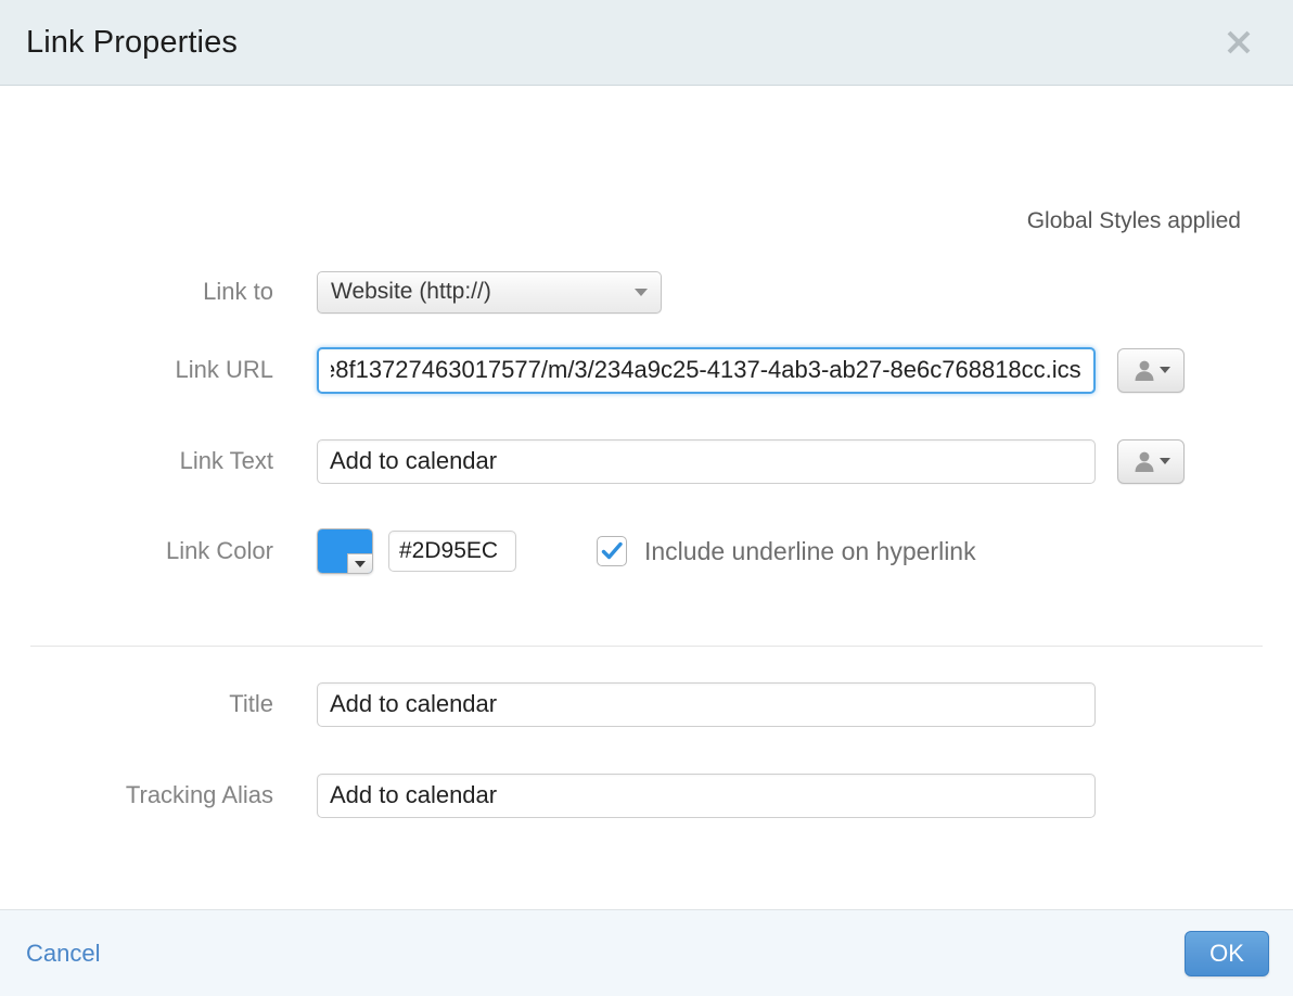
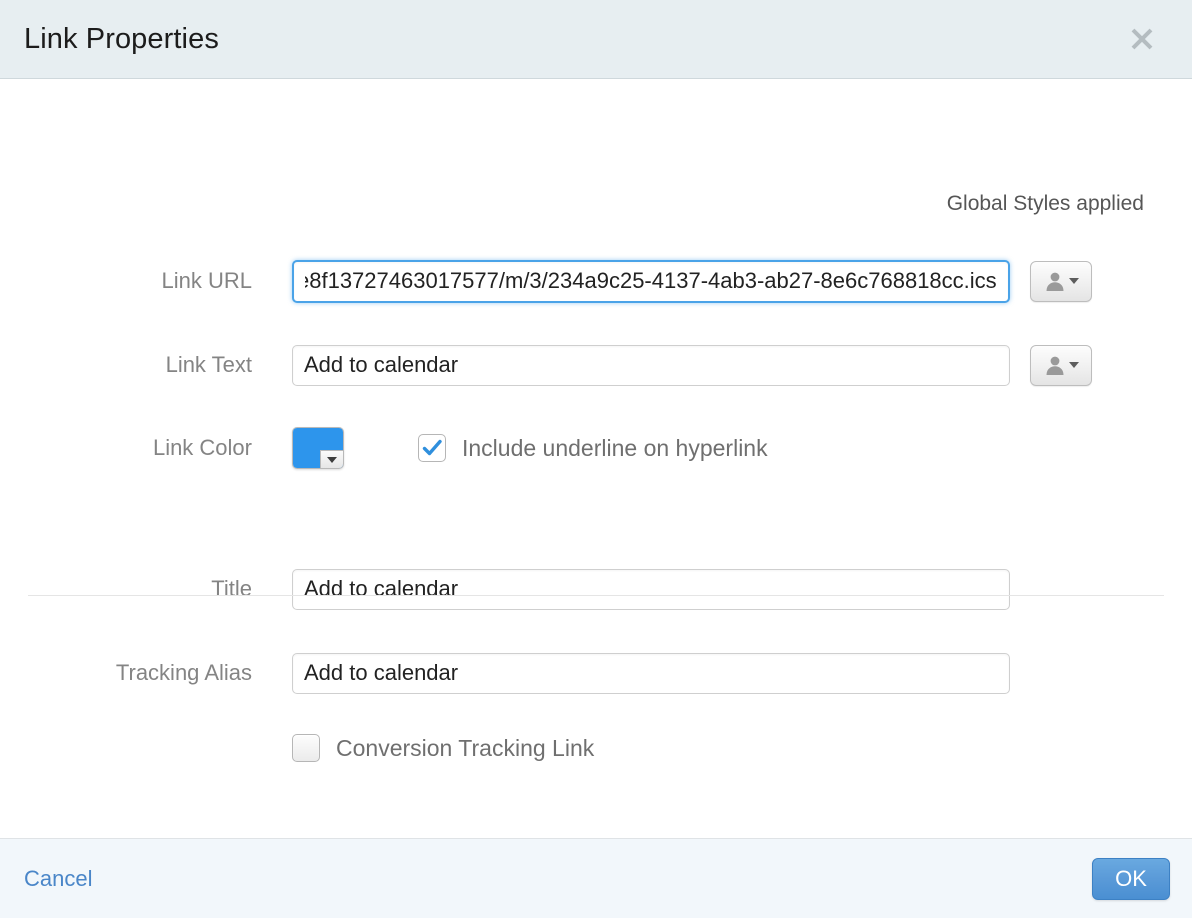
  Link Properties
  Global Styles applied
- Link to
- Website (http://)
  Link URL
  e8f13727463017577/m/3/234a9c25-4137-4ab3-ab27-8e6c768818cc.ic
  Link Text
  Add to calendar
  Link Color
- #2D95EC
  Include underline on hyperlink
  Title
  Add to calendar
  Tracking Alias
  Add to calendar
+ Conversion Tracking Link
  Cancel
  OK
